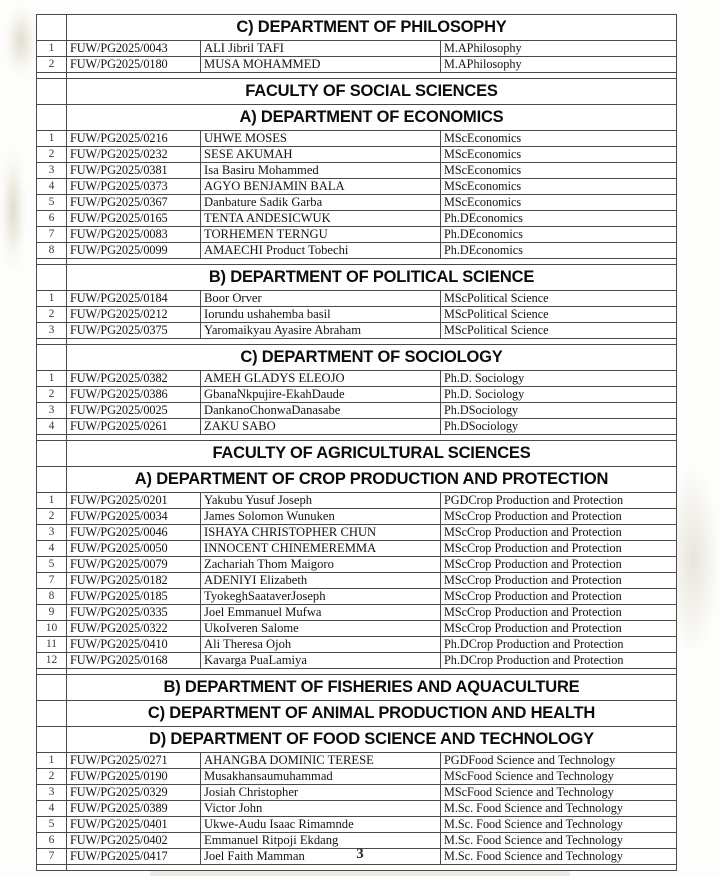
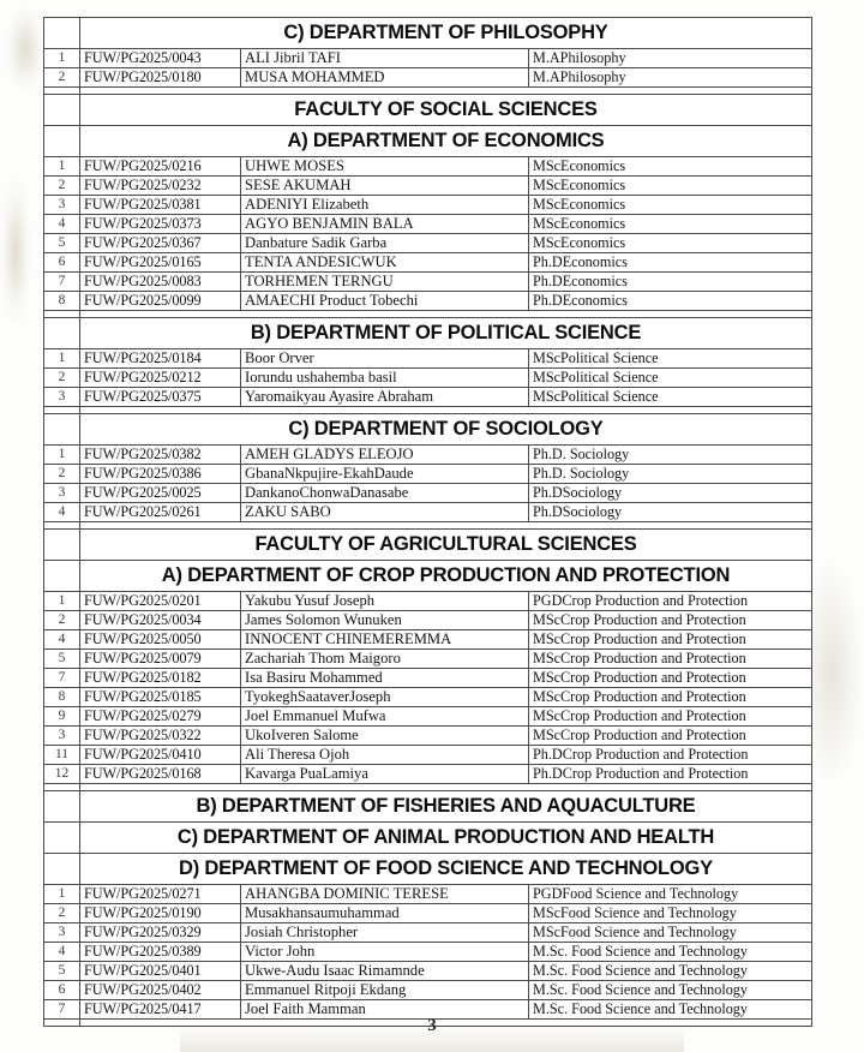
  	C) DEPARTMENT OF PHILOSOPHY
  1	FUW/PG2025/0043	ALI Jibril TAFI	M.APhilosophy
  2	FUW/PG2025/0180	MUSA MOHAMMED	M.APhilosophy
  	FACULTY OF SOCIAL SCIENCES
  	A) DEPARTMENT OF ECONOMICS
  1	FUW/PG2025/0216	UHWE MOSES	MScEconomics
  2	FUW/PG2025/0232	SESE AKUMAH	MScEconomics
- 3	FUW/PG2025/0381	Isa Basiru Mohammed	MScEconomics
+ 3	FUW/PG2025/0381	ADENIYI Elizabeth	MScEconomics
  4	FUW/PG2025/0373	AGYO BENJAMIN BALA	MScEconomics
  5	FUW/PG2025/0367	Danbature Sadik Garba	MScEconomics
  6	FUW/PG2025/0165	TENTA ANDESICWUK	Ph.DEconomics
  7	FUW/PG2025/0083	TORHEMEN TERNGU	Ph.DEconomics
  8	FUW/PG2025/0099	AMAECHI Product Tobechi	Ph.DEconomics
  	B) DEPARTMENT OF POLITICAL SCIENCE
  1	FUW/PG2025/0184	Boor Orver	MScPolitical Science
  2	FUW/PG2025/0212	Iorundu ushahemba basil	MScPolitical Science
  3	FUW/PG2025/0375	Yaromaikyau Ayasire Abraham	MScPolitical Science
  	C) DEPARTMENT OF SOCIOLOGY
  1	FUW/PG2025/0382	AMEH GLADYS ELEOJO	Ph.D. Sociology
  2	FUW/PG2025/0386	GbanaNkpujire-EkahDaude	Ph.D. Sociology
  3	FUW/PG2025/0025	DankanoChonwaDanasabe	Ph.DSociology
  4	FUW/PG2025/0261	ZAKU SABO	Ph.DSociology
  	FACULTY OF AGRICULTURAL SCIENCES
  	A) DEPARTMENT OF CROP PRODUCTION AND PROTECTION
  1	FUW/PG2025/0201	Yakubu Yusuf Joseph	PGDCrop Production and Protection
  2	FUW/PG2025/0034	James Solomon Wunuken	MScCrop Production and Protection
- 3	FUW/PG2025/0046	ISHAYA CHRISTOPHER CHUN	MScCrop Production and Protection
  4	FUW/PG2025/0050	INNOCENT CHINEMEREMMA	MScCrop Production and Protection
  5	FUW/PG2025/0079	Zachariah Thom Maigoro	MScCrop Production and Protection
- 7	FUW/PG2025/0182	ADENIYI Elizabeth	MScCrop Production and Protection
+ 7	FUW/PG2025/0182	Isa Basiru Mohammed	MScCrop Production and Protection
  8	FUW/PG2025/0185	TyokeghSaataverJoseph	MScCrop Production and Protection
- 9	FUW/PG2025/0335	Joel Emmanuel Mufwa	MScCrop Production and Protection
+ 9	FUW/PG2025/0279	Joel Emmanuel Mufwa	MScCrop Production and Protection
- 10	FUW/PG2025/0322	UkoIveren Salome	MScCrop Production and Protection
+ 3	FUW/PG2025/0322	UkoIveren Salome	MScCrop Production and Protection
  11	FUW/PG2025/0410	Ali Theresa Ojoh	Ph.DCrop Production and Protection
  12	FUW/PG2025/0168	Kavarga PuaLamiya	Ph.DCrop Production and Protection
  	B) DEPARTMENT OF FISHERIES AND AQUACULTURE
  	C) DEPARTMENT OF ANIMAL PRODUCTION AND HEALTH
  	D) DEPARTMENT OF FOOD SCIENCE AND TECHNOLOGY
  1	FUW/PG2025/0271	AHANGBA DOMINIC TERESE	PGDFood Science and Technology
  2	FUW/PG2025/0190	Musakhansaumuhammad	MScFood Science and Technology
  3	FUW/PG2025/0329	Josiah Christopher	MScFood Science and Technology
  4	FUW/PG2025/0389	Victor John	M.Sc. Food Science and Technology
  5	FUW/PG2025/0401	Ukwe-Audu Isaac Rimamnde	M.Sc. Food Science and Technology
  6	FUW/PG2025/0402	Emmanuel Ritpoji Ekdang	M.Sc. Food Science and Technology
  7	FUW/PG2025/0417	Joel Faith Mamman	M.Sc. Food Science and Technology
  3
